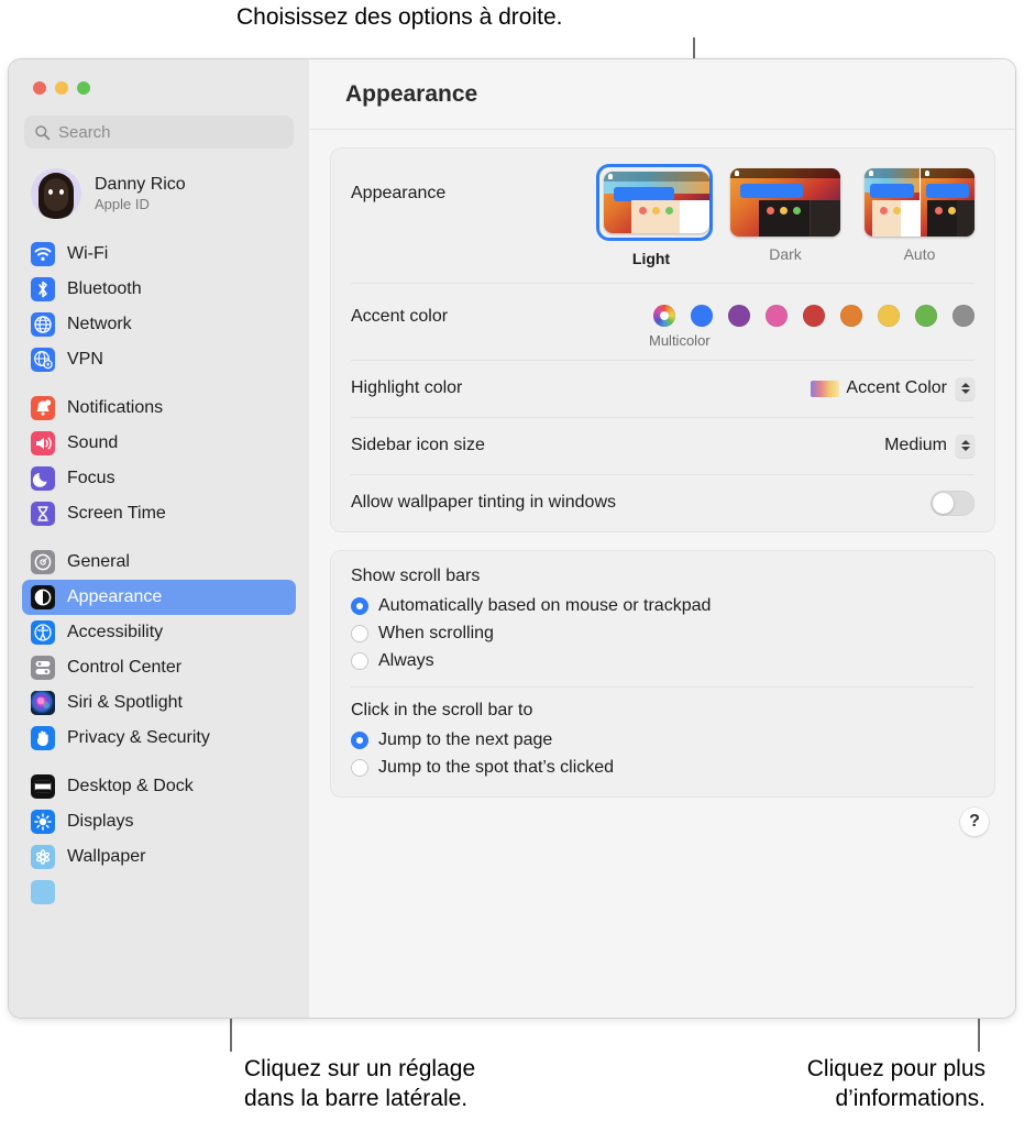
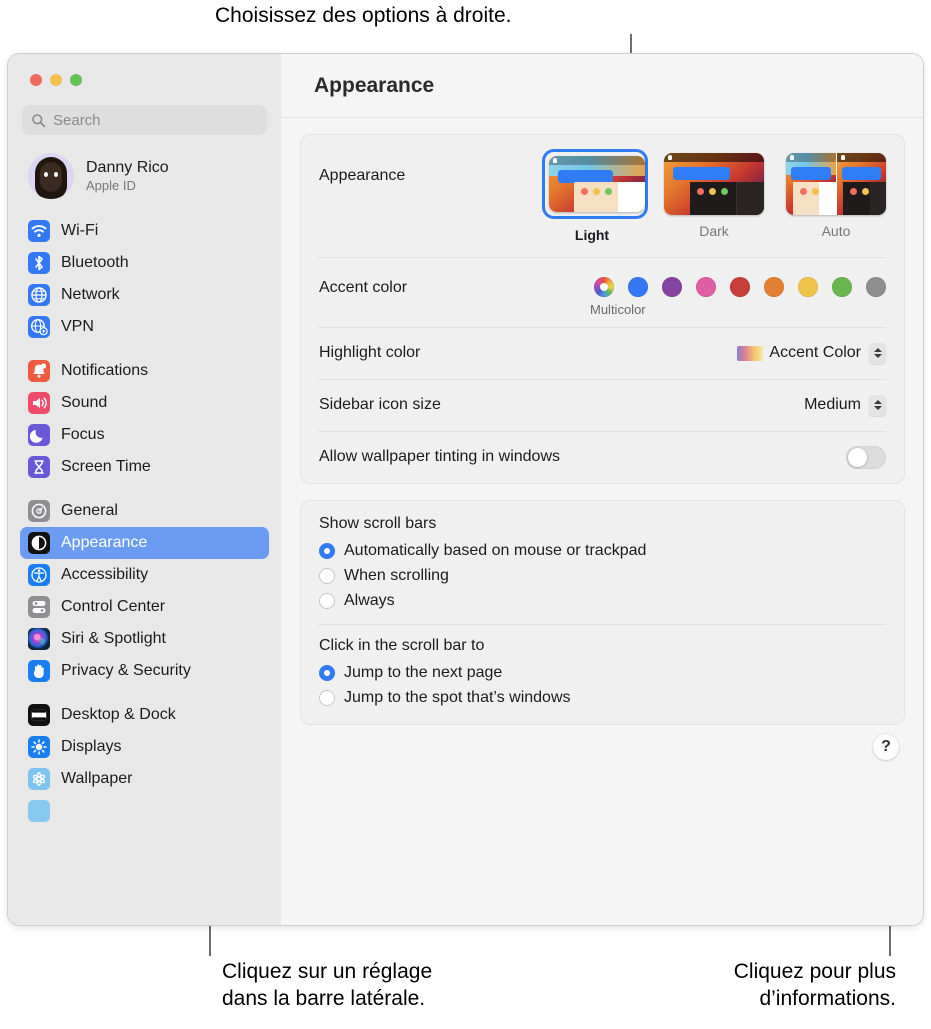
  Choisissez des options à droite.
  Cliquez sur un réglage
  dans la barre latérale.
  Cliquez pour plus
  d’informations.
  Search
  Danny Rico
  Apple ID
  Wi-Fi
  Bluetooth
  Network
  VPN
  Notifications
  Sound
  Focus
  Screen Time
  General
  Appearance
  Accessibility
  Control Center
  Siri & Spotlight
  Privacy & Security
  Desktop & Dock
  Displays
  Wallpaper
  Appearance
  Appearance
  Light
  Dark
  Auto
  Accent color
  Multicolor
  Highlight color
  Accent Color
  Sidebar icon size
  Medium
  Allow wallpaper tinting in windows
  Show scroll bars
  Automatically based on mouse or trackpad
  When scrolling
  Always
  Click in the scroll bar to
  Jump to the next page
- Jump to the spot that’s clicked
+ Jump to the spot that’s windows
  ?
